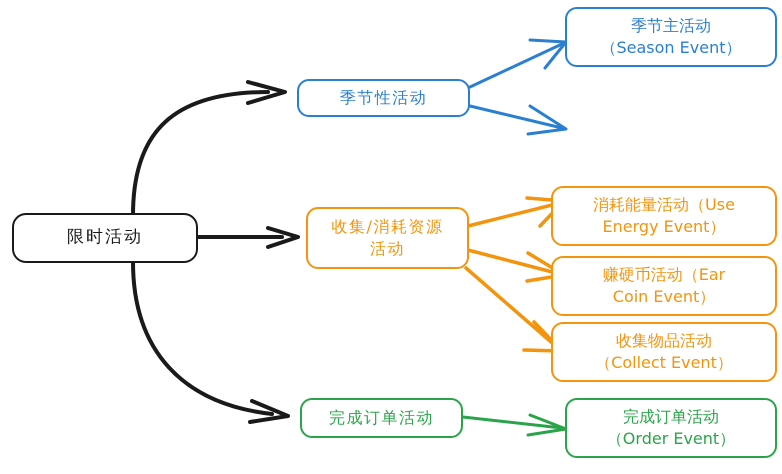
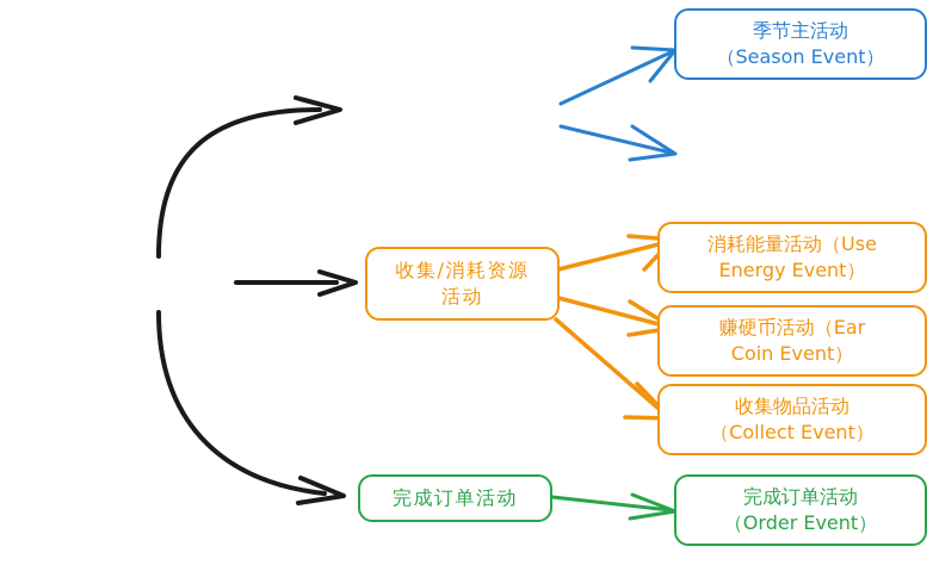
- 限时活动
- 季节性活动
  季节主活动
  （Season Event）
  收集/消耗资源
  活动
  消耗能量活动（Use
  Energy Event）
  赚硬币活动（Ear
  Coin Event）
  收集物品活动
  （Collect Event）
  完成订单活动
  完成订单活动
  （Order Event）
